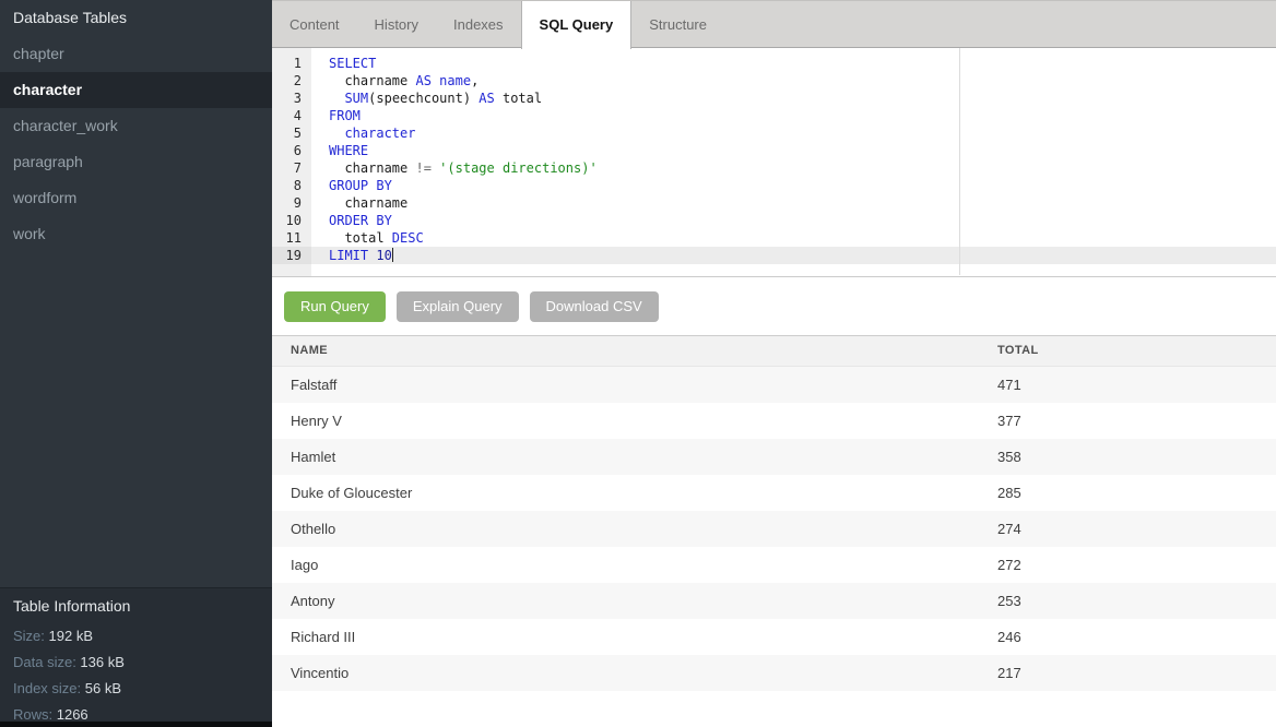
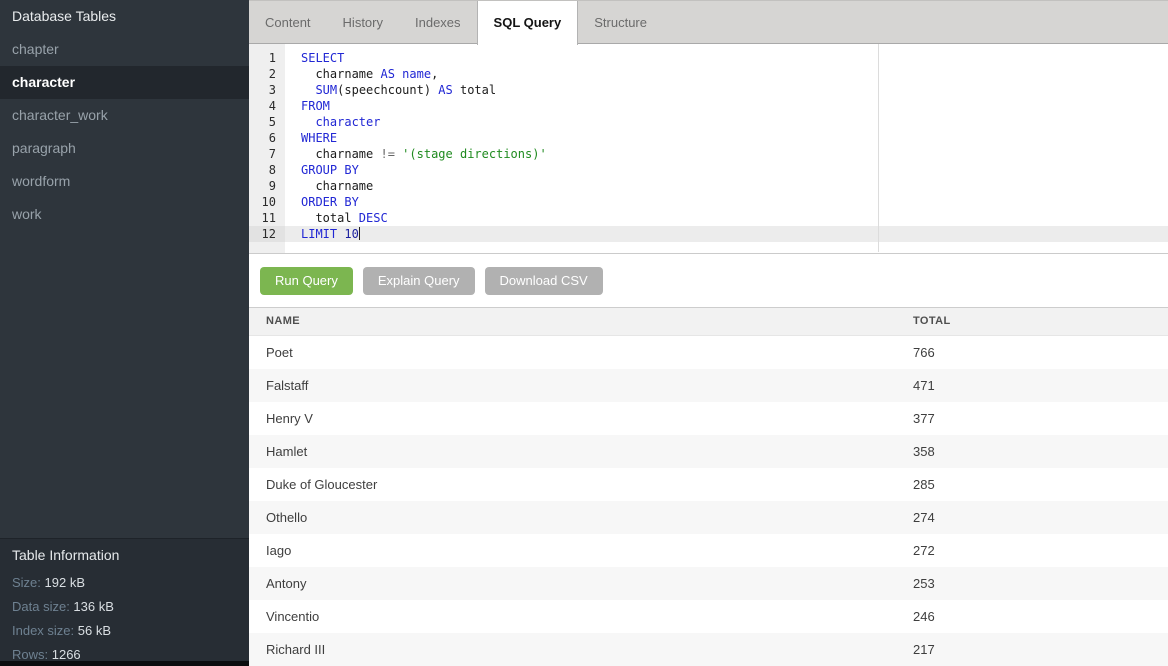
  Database Tables
  chapter
  character
  character_work
  paragraph
  wordform
  work
  Table Information
  Size: 192 kB
  Data size: 136 kB
  Index size: 56 kB
  Rows: 1266
  Content
  History
  Indexes
  SQL Query
  Structure
  1
  SELECT
  2
  charname AS name,
  3
  SUM(speechcount) AS total
  4
  FROM
  5
  character
  6
  WHERE
  7
  charname != '(stage directions)'
  8
  GROUP BY
  9
  charname
  10
  ORDER BY
  11
  total DESC
- 19
+ 12
  LIMIT 10
  Run Query
  Explain Query
  Download CSV
  NAME
  TOTAL
+ Poet
+ 766
  Falstaff
  471
  Henry V
  377
  Hamlet
  358
  Duke of Gloucester
  285
  Othello
  274
  Iago
  272
  Antony
  253
- Richard III
+ Vincentio
  246
- Vincentio
+ Richard III
  217
